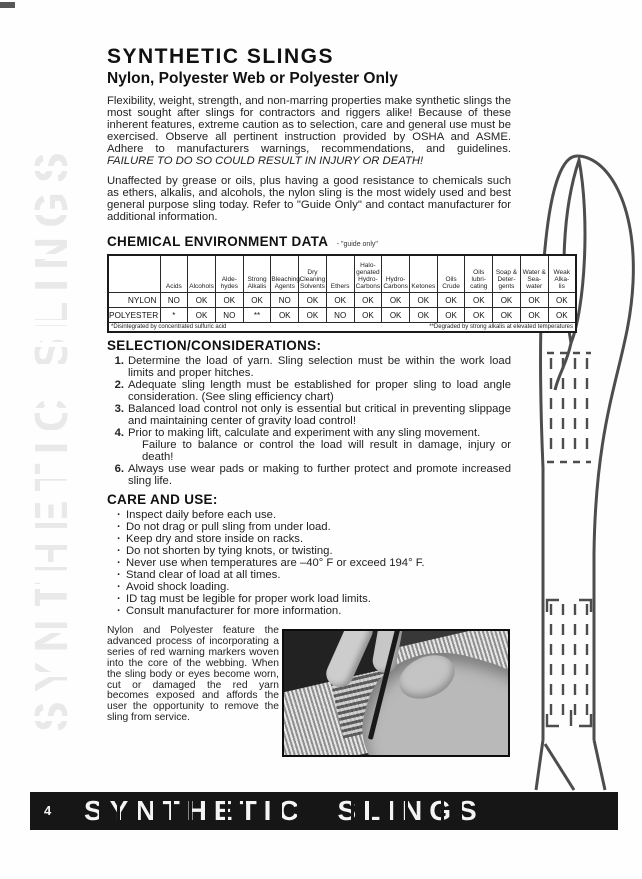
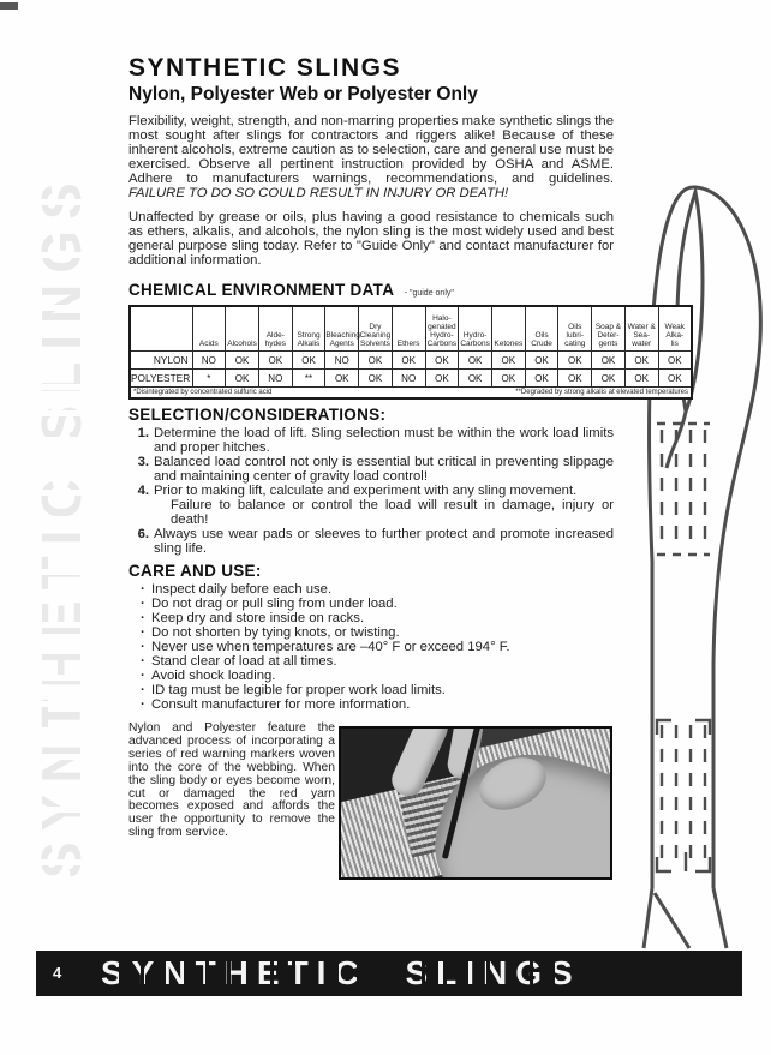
  SYNTHETIC SLINGS
  Nylon, Polyester Web or Polyester Only
- Flexibility, weight, strength, and non-marring properties make synthetic slings the most sought after slings for contractors and riggers alike! Because of these inherent features, extreme caution as to selection, care and general use must be exercised. Observe all pertinent instruction provided by OSHA and ASME. Adhere to manufacturers warnings, recommendations, and guidelines.
+ Flexibility, weight, strength, and non-marring properties make synthetic slings the most sought after slings for contractors and riggers alike! Because of these inherent alcohols, extreme caution as to selection, care and general use must be exercised. Observe all pertinent instruction provided by OSHA and ASME. Adhere to manufacturers warnings, recommendations, and guidelines.
  FAILURE TO DO SO COULD RESULT IN INJURY OR DEATH!
  Unaffected by grease or oils, plus having a good resistance to chemicals such as ethers, alkalis, and alcohols, the nylon sling is the most widely used and best general purpose sling today. Refer to "Guide Only" and contact manufacturer for additional information.
  NYLON	NO	OK	OK	OK	NO	OK	OK	OK	OK	OK	OK	OK	OK	OK	OK
  POLYESTER	*	OK	NO	**	OK	OK	NO	OK	OK	OK	OK	OK	OK	OK	OK
  SELECTION/CONSIDERATIONS:
  1.
- Determine the load of yarn. Sling selection must be within the work load limits and proper hitches.
+ Determine the load of lift. Sling selection must be within the work load limits and proper hitches.
- 2.
- Adequate sling length must be established for proper sling to load angle consideration. (See sling efficiency chart)
  3.
  Balanced load control not only is essential but critical in preventing slippage and maintaining center of gravity load control!
  4.
  Prior to making lift, calculate and experiment with any sling movement.
  Failure to balance or control the load will result in damage, injury or death!
  6.
- Always use wear pads or making to further protect and promote increased sling life.
+ Always use wear pads or sleeves to further protect and promote increased sling life.
  CARE AND USE:
  ·
  Inspect daily before each use.
  ·
  Do not drag or pull sling from under load.
  ·
  Keep dry and store inside on racks.
  ·
  Do not shorten by tying knots, or twisting.
  ·
  Never use when temperatures are –40° F or exceed 194° F.
  ·
  Stand clear of load at all times.
  ·
  Avoid shock loading.
  ·
  ID tag must be legible for proper work load limits.
  ·
  Consult manufacturer for more information.
  Nylon and Polyester feature the advanced process of incorporating a series of red warning markers woven into the core of the webbing. When the sling body or eyes become worn, cut or damaged the red yarn becomes exposed and affords the user the opportunity to remove the sling from service.
  4
